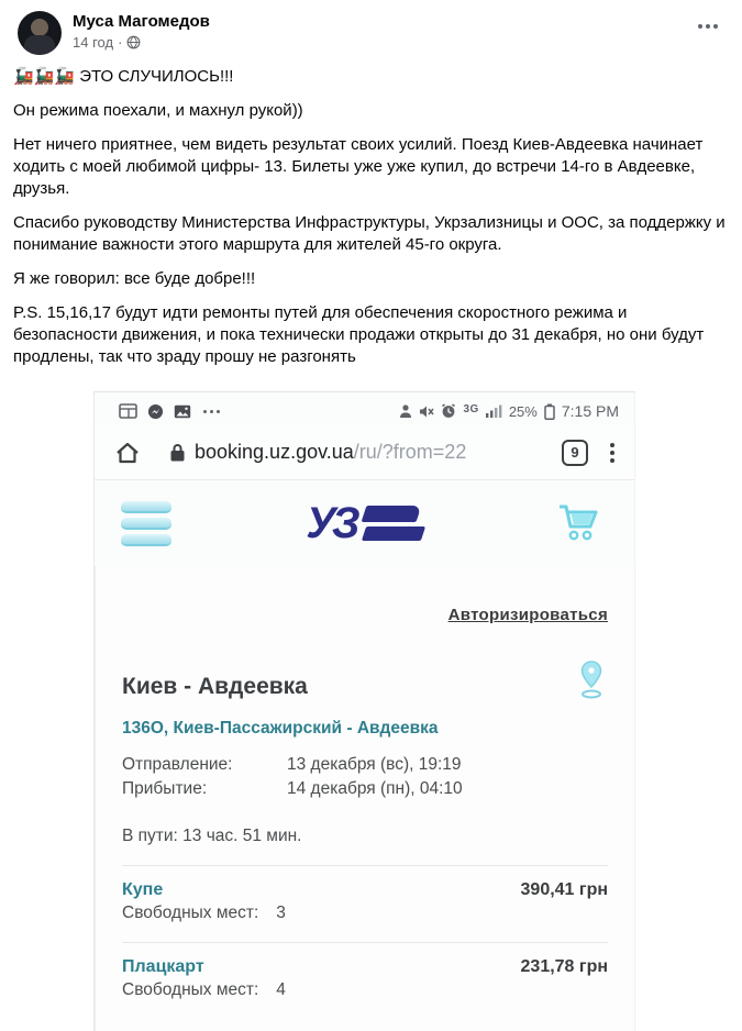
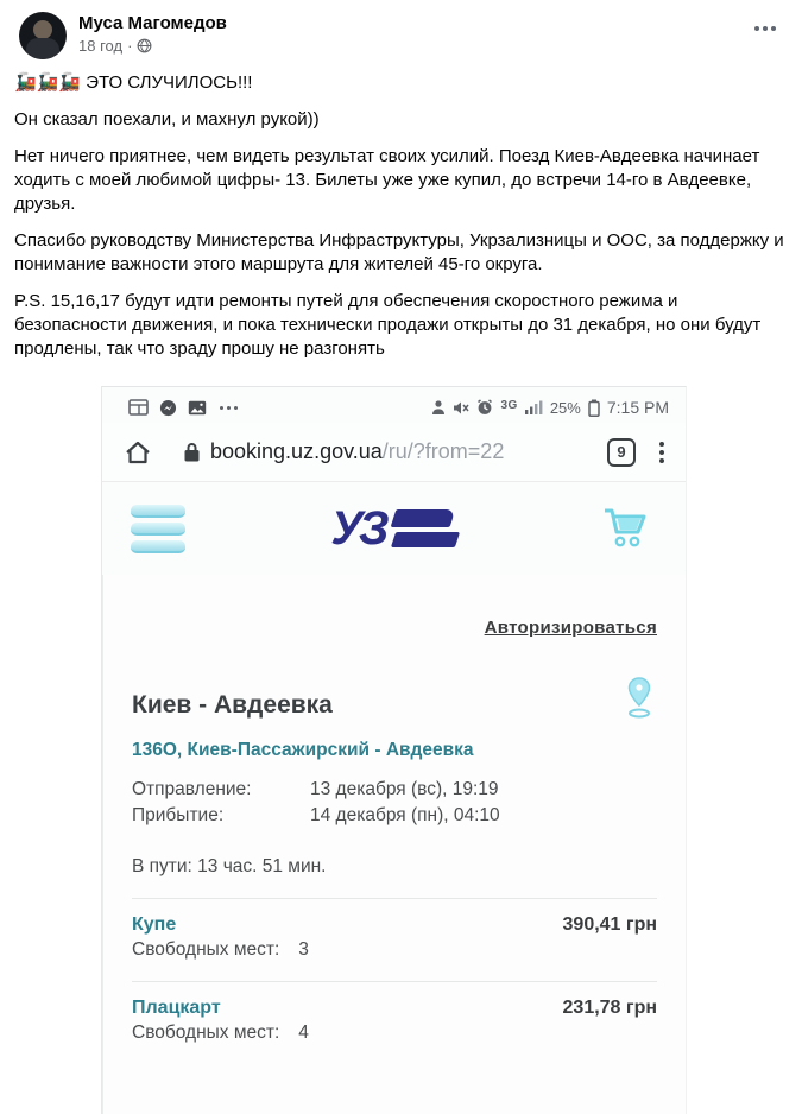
  Муса Магомедов
- 14 год
+ 18 год
  ·
  🚂🚂🚂 ЭТО СЛУЧИЛОСЬ!!!
- Он режима поехали, и махнул рукой))
+ Он сказал поехали, и махнул рукой))
  Нет ничего приятнее, чем видеть результат своих усилий. Поезд Киев-Авдеевка начинает ходить с моей любимой цифры- 13. Билеты уже уже купил, до встречи 14-го в Авдеевке, друзья.
  Спасибо руководству Министерства Инфраструктуры, Укрзализницы и ООС, за поддержку и понимание важности этого маршрута для жителей 45-го округа.
- Я же говорил: все буде добре!!!
  P.S. 15,16,17 будут идти ремонты путей для обеспечения скоростного режима и безопасности движения, и пока технически продажи открыты до 31 декабря, но они будут продлены, так что зраду прошу не разгонять
  3G
  25%
  7:15 PM
  booking.uz.gov.ua
  /ru/?from=22
  9
  УЗ
  Авторизироваться
  Киев - Авдеевка
  136О, Киев-Пассажирский - Авдеевка
  Отправление:
  13 декабря (вс), 19:19
  Прибытие:
  14 декабря (пн), 04:10
  В пути: 13 час. 51 мин.
  Купе
  390,41 грн
  Свободных мест:
  3
  Плацкарт
  231,78 грн
  Свободных мест:
  4
